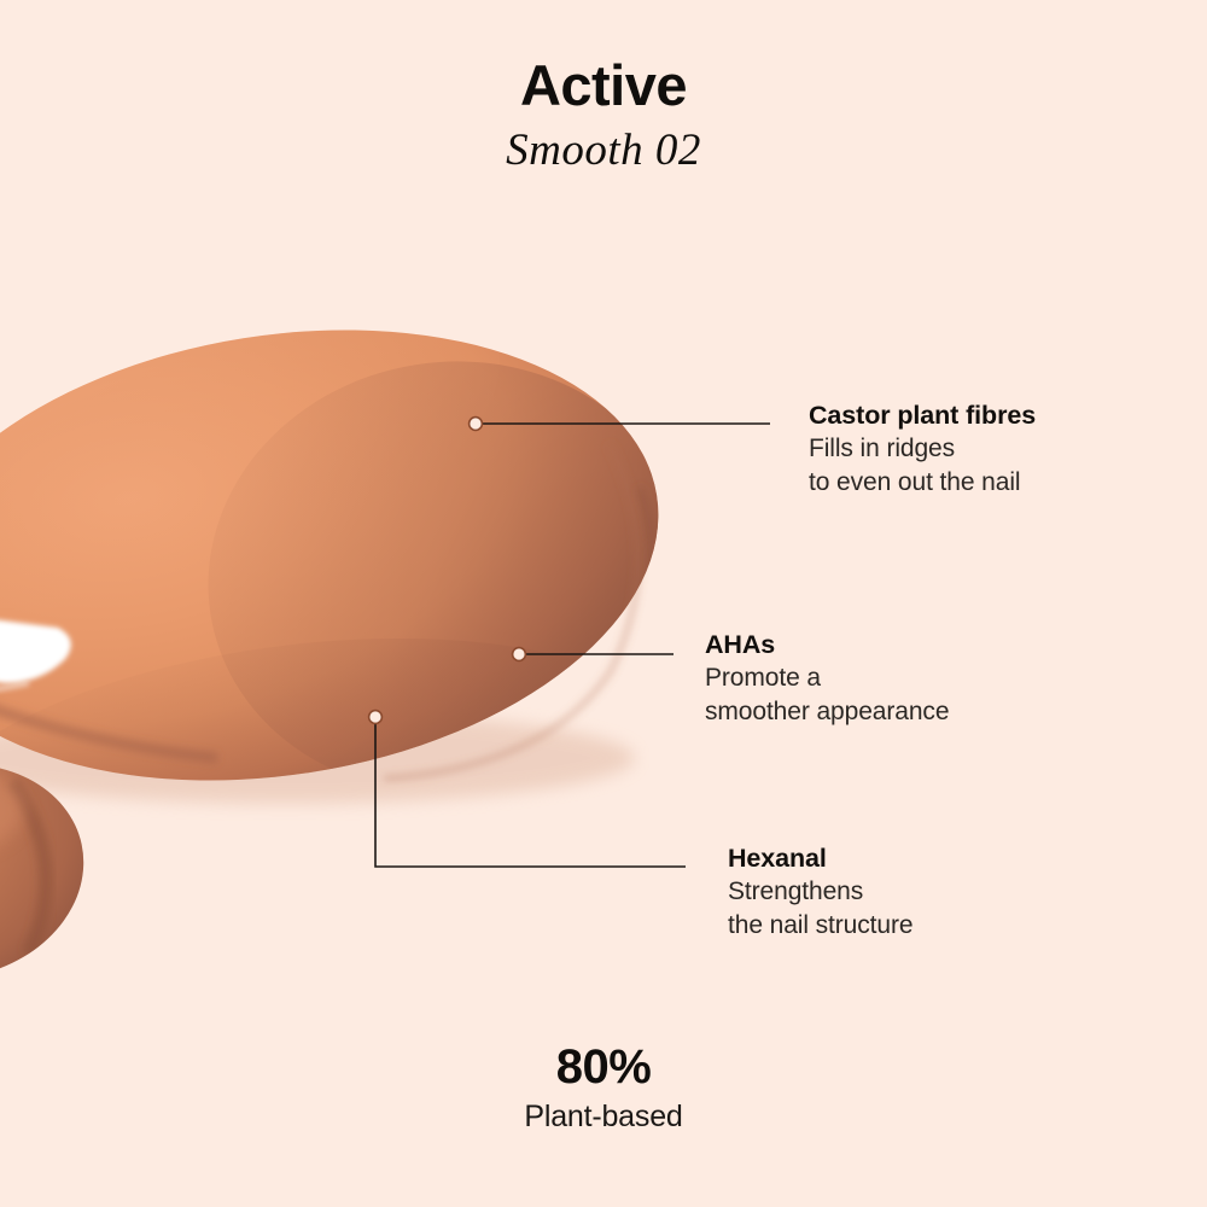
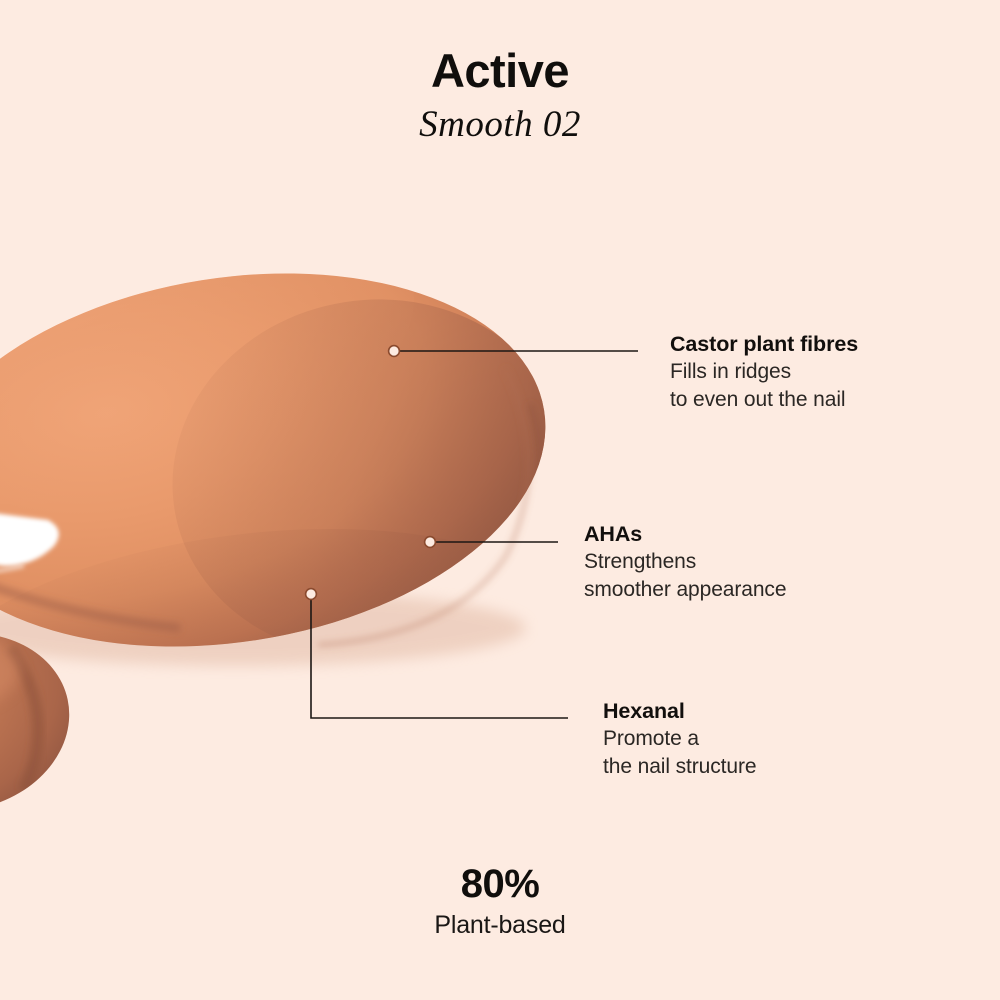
  Active
  Smooth 02
  Castor plant fibres
  Fills in ridges
  to even out the nail
  AHAs
- Promote a
+ Strengthens
  smoother appearance
  Hexanal
- Strengthens
+ Promote a
  the nail structure
  80%
  Plant-based
